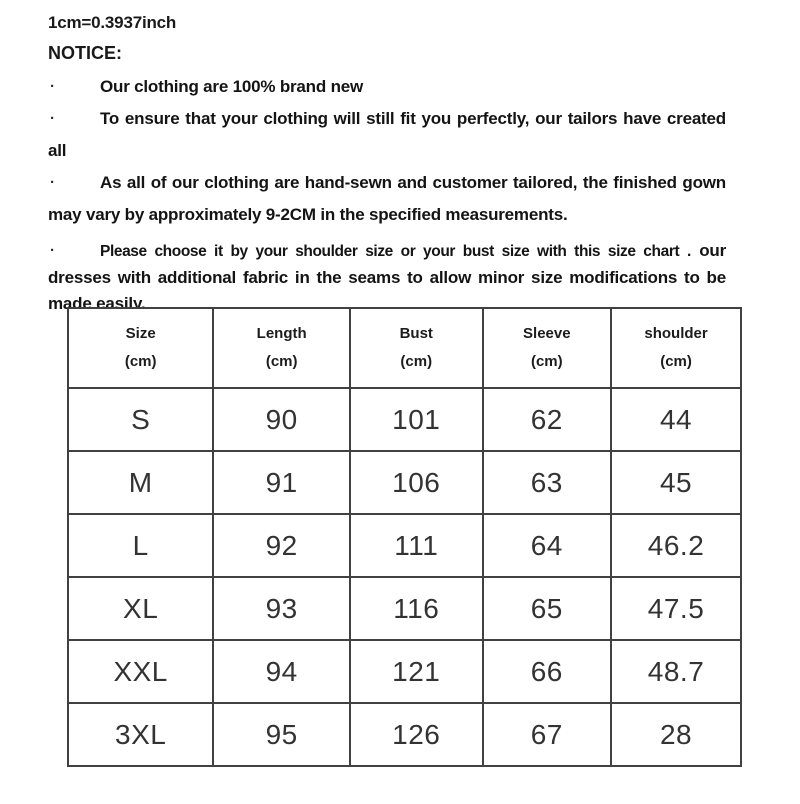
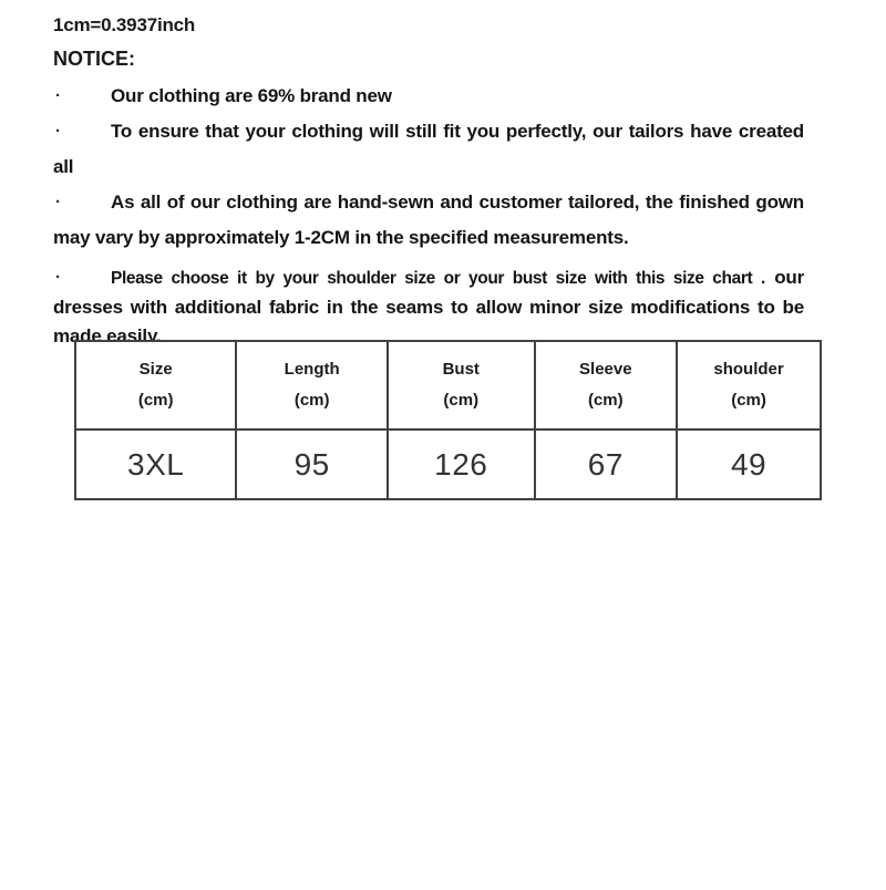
  1cm=0.3937inch
  NOTICE:
  ·
- Our clothing are 100% brand new
+ Our clothing are 69% brand new
  ·
  To ensure that your clothing will still fit you perfectly, our tailors have created all
  ·
- As all of our clothing are hand-sewn and customer tailored, the finished gown may vary by approximately 9-2CM in the specified measurements.
+ As all of our clothing are hand-sewn and customer tailored, the finished gown may vary by approximately 1-2CM in the specified measurements.
  ·
  Please choose it by your shoulder size or your bust size with this size chart . our dresses with additional fabric in the seams to allow minor size modifications to be made easily.
  Size(cm)	Length(cm)	Bust(cm)	Sleeve(cm)	shoulder(cm)
- S	90	101	62	44
- M	91	106	63	45
- L	92	111	64	46.2
- XL	93	116	65	47.5
- XXL	94	121	66	48.7
- 3XL	95	126	67	28
+ 3XL	95	126	67	49
